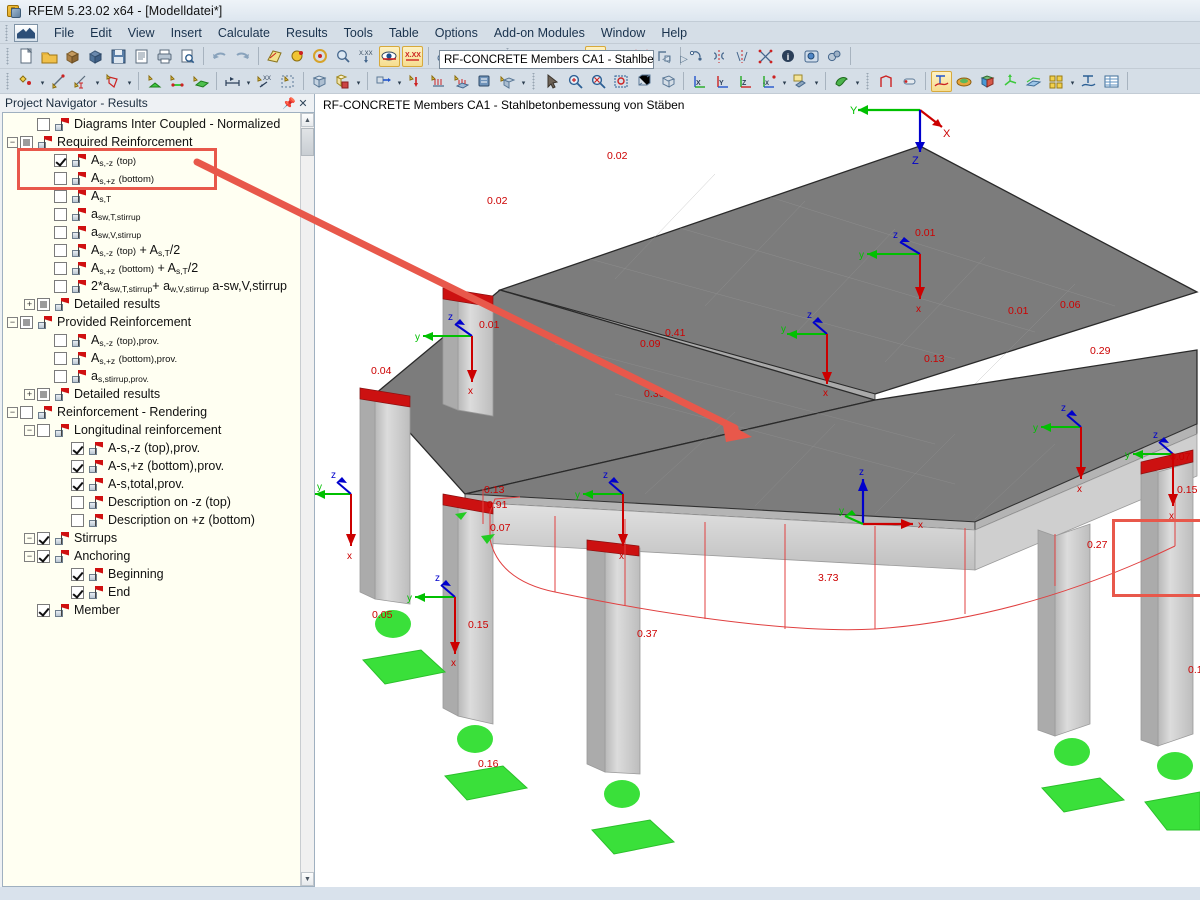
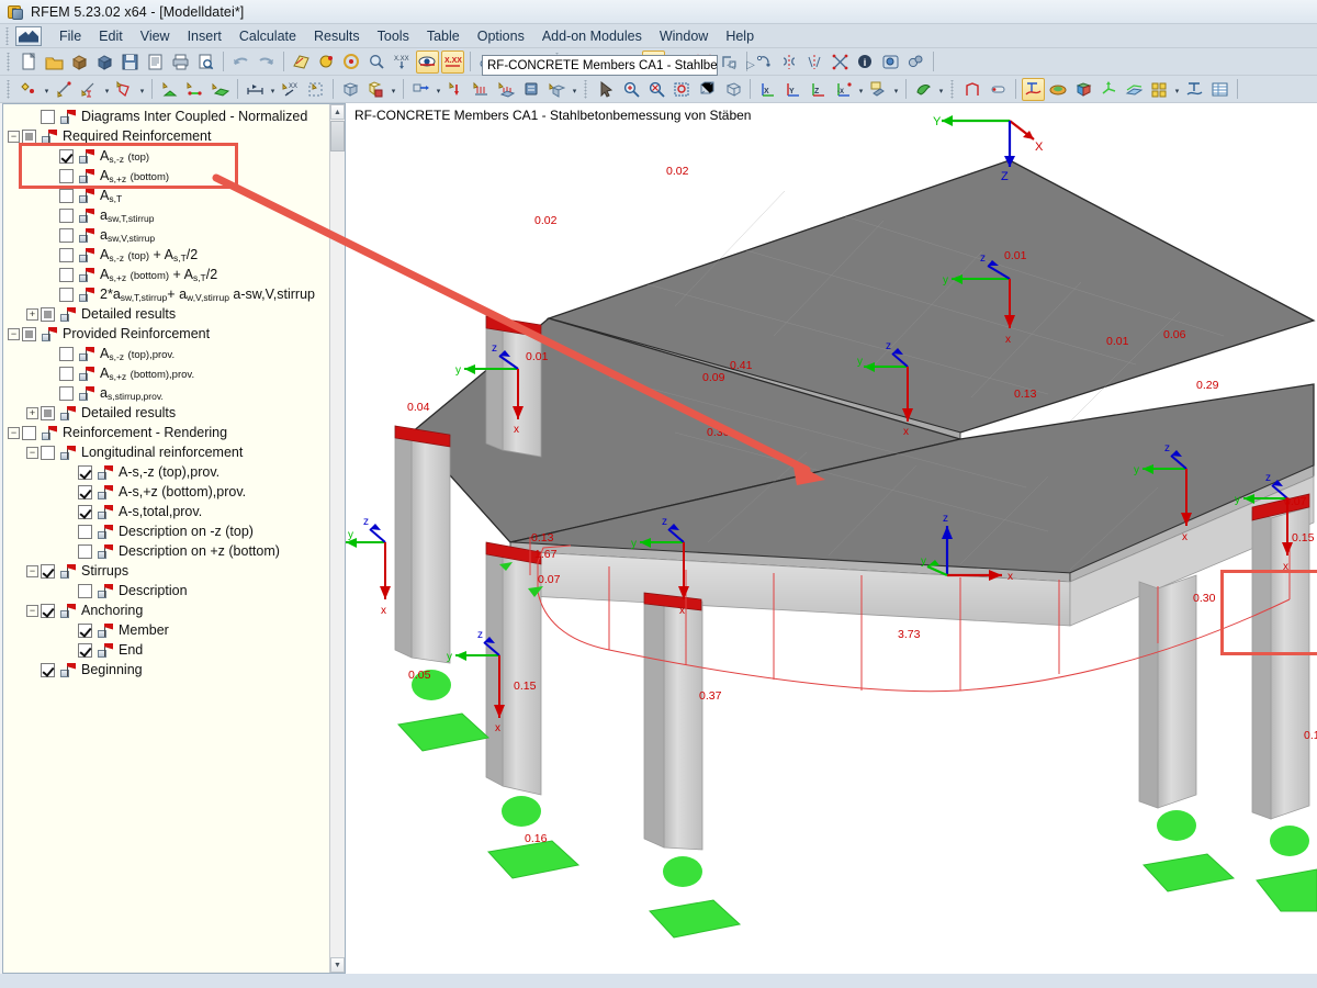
  RFEM 5.23.02 x64 - [Modelldatei*]
  File
  Edit
  View
  Insert
  Calculate
  Results
  Tools
  Table
  Options
  Add-on Modules
  Window
  Help
  i
  RF-CONCRETE Members CA1 - Stahlbe
  ◁
  ▷
- Project Navigator - Results
- 📌
- ✕
  Diagrams Inter Coupled - Normalized
  −
  Required Reinforcement
  As,-z (top)
  As,+z (bottom)
  As,T
  asw,T,stirrup
  asw,V,stirrup
  As,-z (top) + As,T/2
  As,+z (bottom) + As,T/2
  2*asw,T,stirrup+ aw,V,stirrup a-sw,V,stirrup
  +
  Detailed results
  −
  Provided Reinforcement
  As,-z (top),prov.
  As,+z (bottom),prov.
  as,stirrup,prov.
  +
  Detailed results
  −
  Reinforcement - Rendering
  −
  Longitudinal reinforcement
  A-s,-z (top),prov.
  A-s,+z (bottom),prov.
  A-s,total,prov.
  Description on -z (top)
  Description on +z (bottom)
  −
  Stirrups
+ Description
  −
  Anchoring
- Beginning
+ Member
  End
- Member
+ Beginning
  RF-CONCRETE Members CA1 - Stahlbetonbemessung von Stäben
  Y
  X
  Z
  y
  z
  x
  y
  z
  x
  y
  z
  x
  z
  x
  y
  y
  z
  x
  y
  z
  x
  y
  z
  x
  y
  z
  x
  y
  z
  x
  0.02
  0.02
  0.01
  0.01
  0.01
  0.06
  0.04
  0.41
  0.09
  0.29
  0.13
  0.3
  0.07
  0.13
- 0.91
+ 1.67
  0.07
  0.15
- 0.27
+ 0.30
  3.73
  0.05
  0.15
  0.37
  0.16
